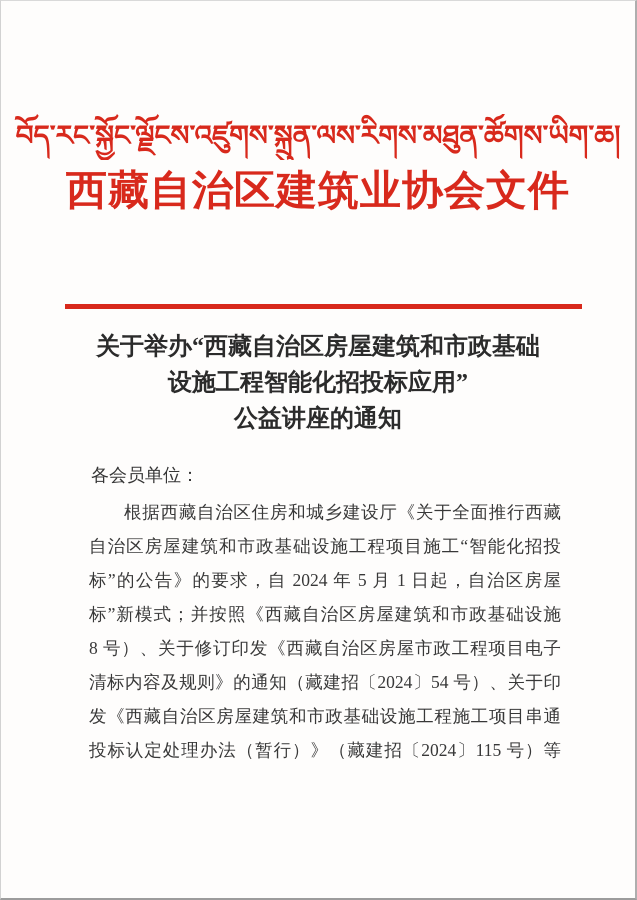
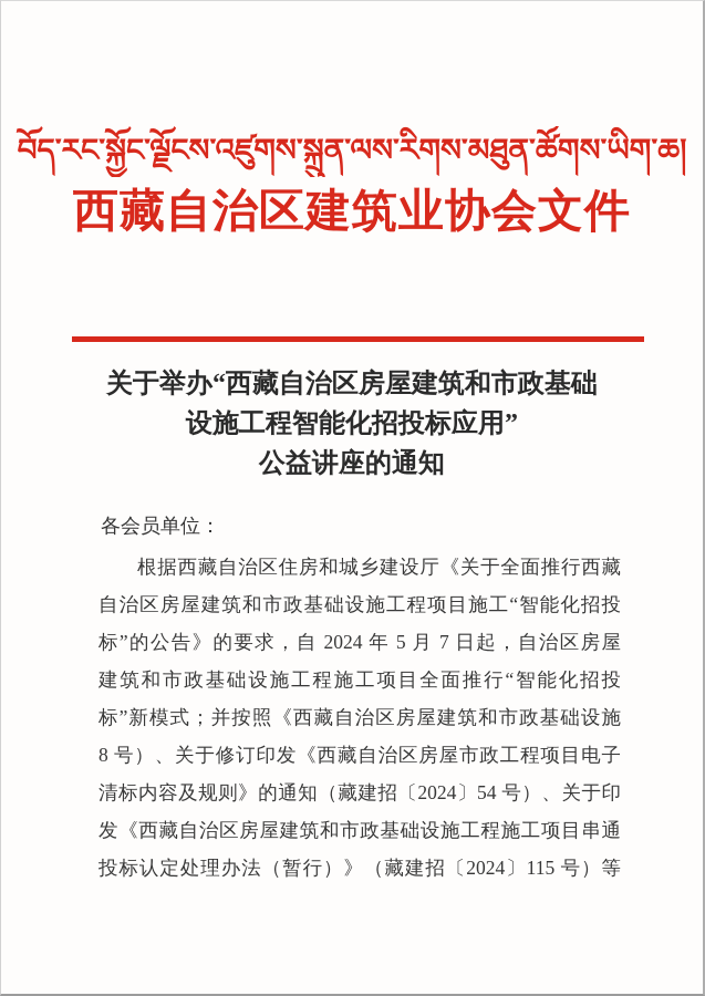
  བོད་རང་སྐྱོང་ལྗོངས་འཛུགས་སྐྲུན་ལས་རིགས་མཐུན་ཚོགས་ཡིག་ཆ།
  西藏自治区建筑业协会文件
  关于举办“西藏自治区房屋建筑和市政基础
  设施工程智能化招投标应用”
  公益讲座的通知
  各会员单位：
  根据西藏自治区住房和城乡建设厅《关于全面推行西藏
  自治区房屋建筑和市政基础设施工程项目施工“智能化招投
- 标”的公告》的要求，自 2024 年 5 月 1 日起，自治区房屋
+ 标”的公告》的要求，自 2024 年 5 月 7 日起，自治区房屋
+ 建筑和市政基础设施工程施工项目全面推行“智能化招投
  标”新模式；并按照《西藏自治区房屋建筑和市政基础设施
  8 号）、关于修订印发《西藏自治区房屋市政工程项目电子
  清标内容及规则》的通知（藏建招〔2024〕54 号）、关于印
  发《西藏自治区房屋建筑和市政基础设施工程施工项目串通
  投标认定处理办法（暂行）》（藏建招〔2024〕115 号）等
